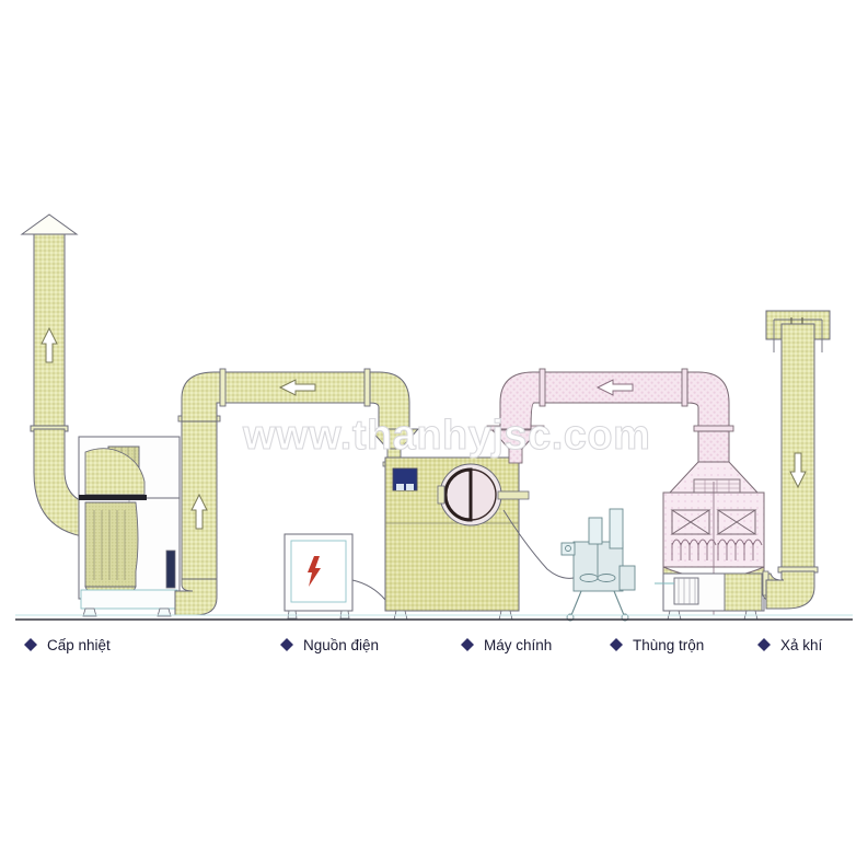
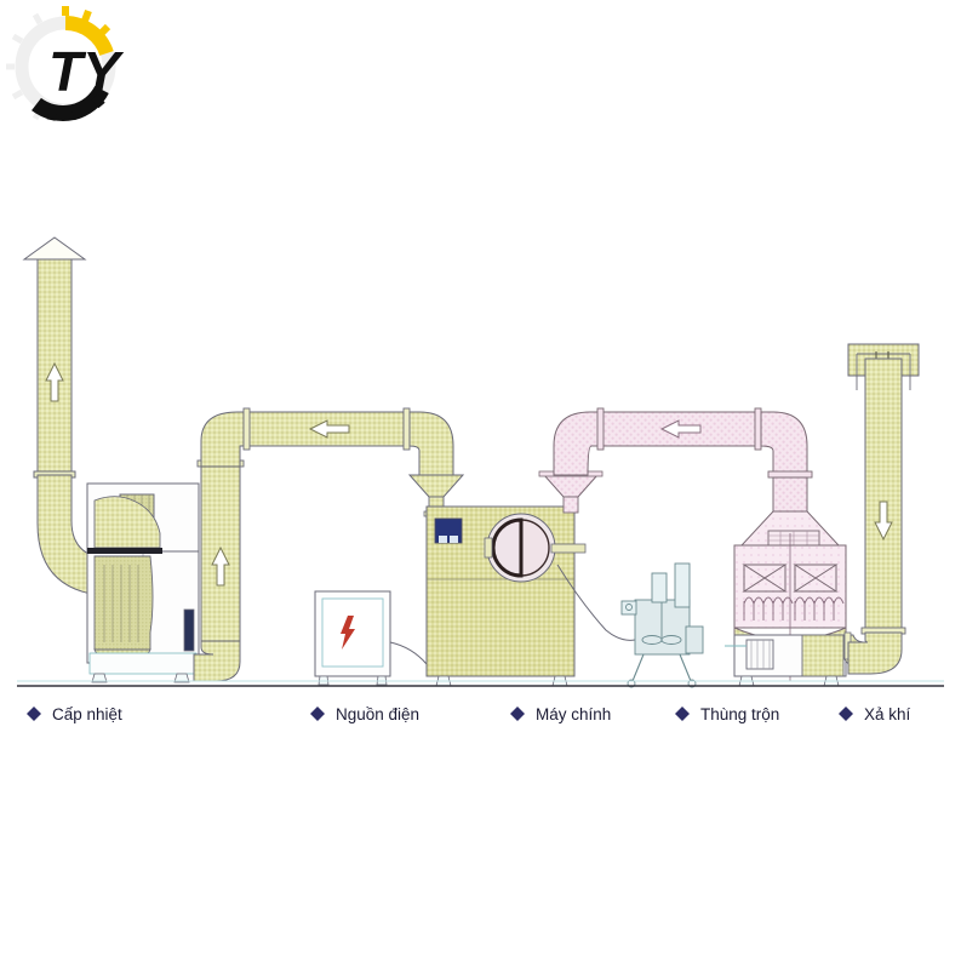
- www.thanhyjsc.com
  Cấp nhiệt
  Nguồn điện
  Máy chính
  Thùng trộn
  Xả khí
+ TY
